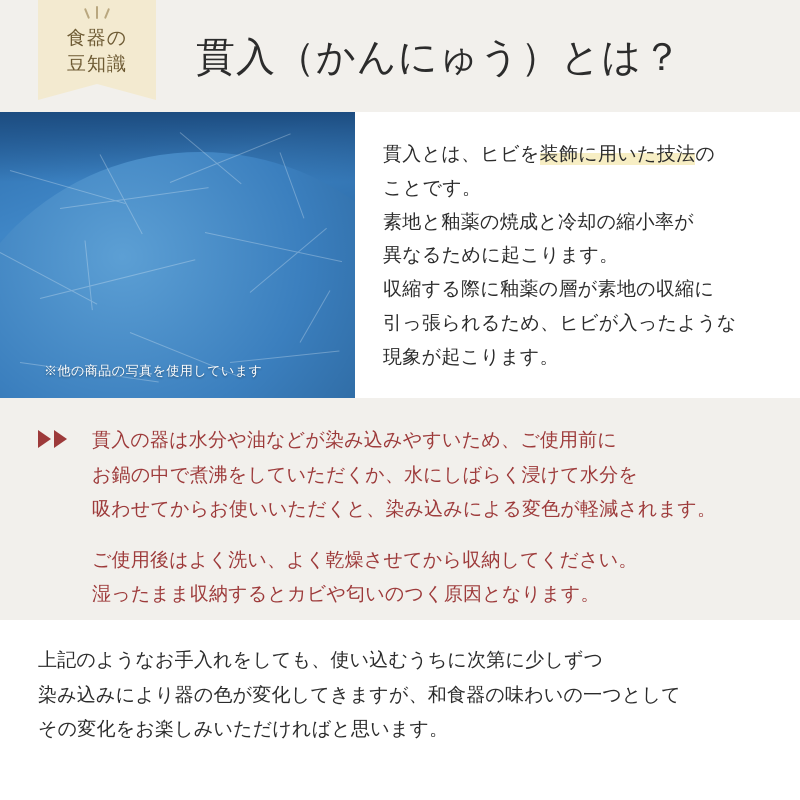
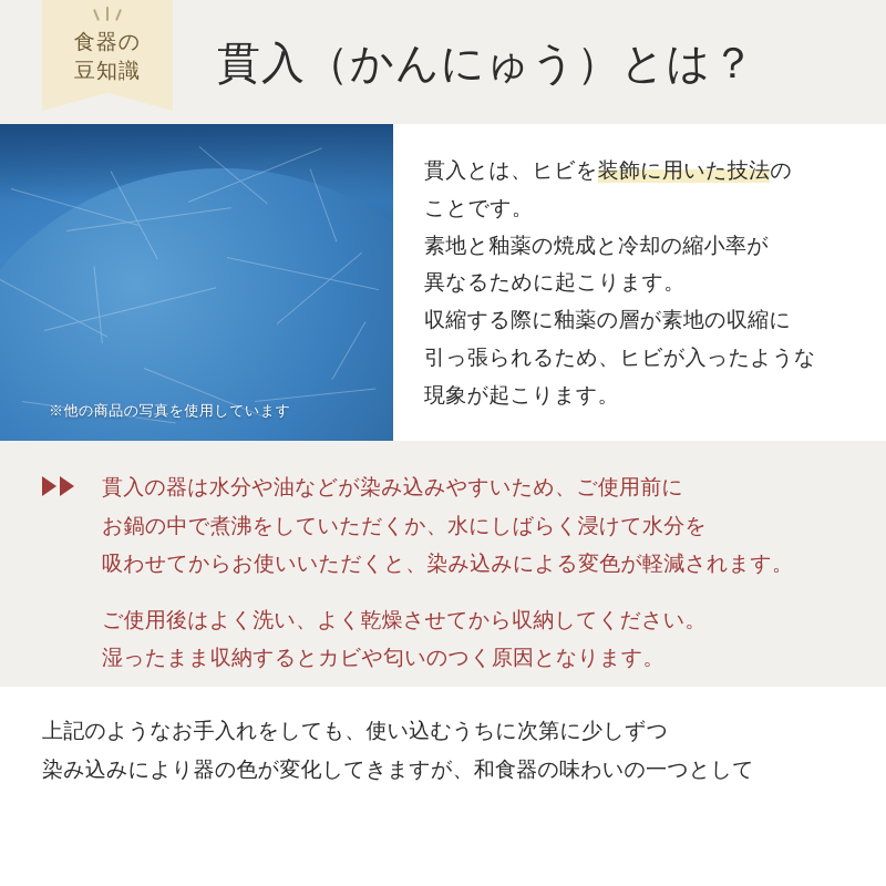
  食器の
  豆知識
  貫入（かんにゅう）とは？
  ※他の商品の写真を使用しています
  貫入とは、ヒビを装飾に用いた技法の
  ことです。
  素地と釉薬の焼成と冷却の縮小率が
  異なるために起こります。
  収縮する際に釉薬の層が素地の収縮に
  引っ張られるため、ヒビが入ったような
  現象が起こります。
  貫入の器は水分や油などが染み込みやすいため、ご使用前に
  お鍋の中で煮沸をしていただくか、水にしばらく浸けて水分を
  吸わせてからお使いいただくと、染み込みによる変色が軽減されます。
  ご使用後はよく洗い、よく乾燥させてから収納してください。
  湿ったまま収納するとカビや匂いのつく原因となります。
  上記のようなお手入れをしても、使い込むうちに次第に少しずつ
  染み込みにより器の色が変化してきますが、和食器の味わいの一つとして
- その変化をお楽しみいただければと思います。
